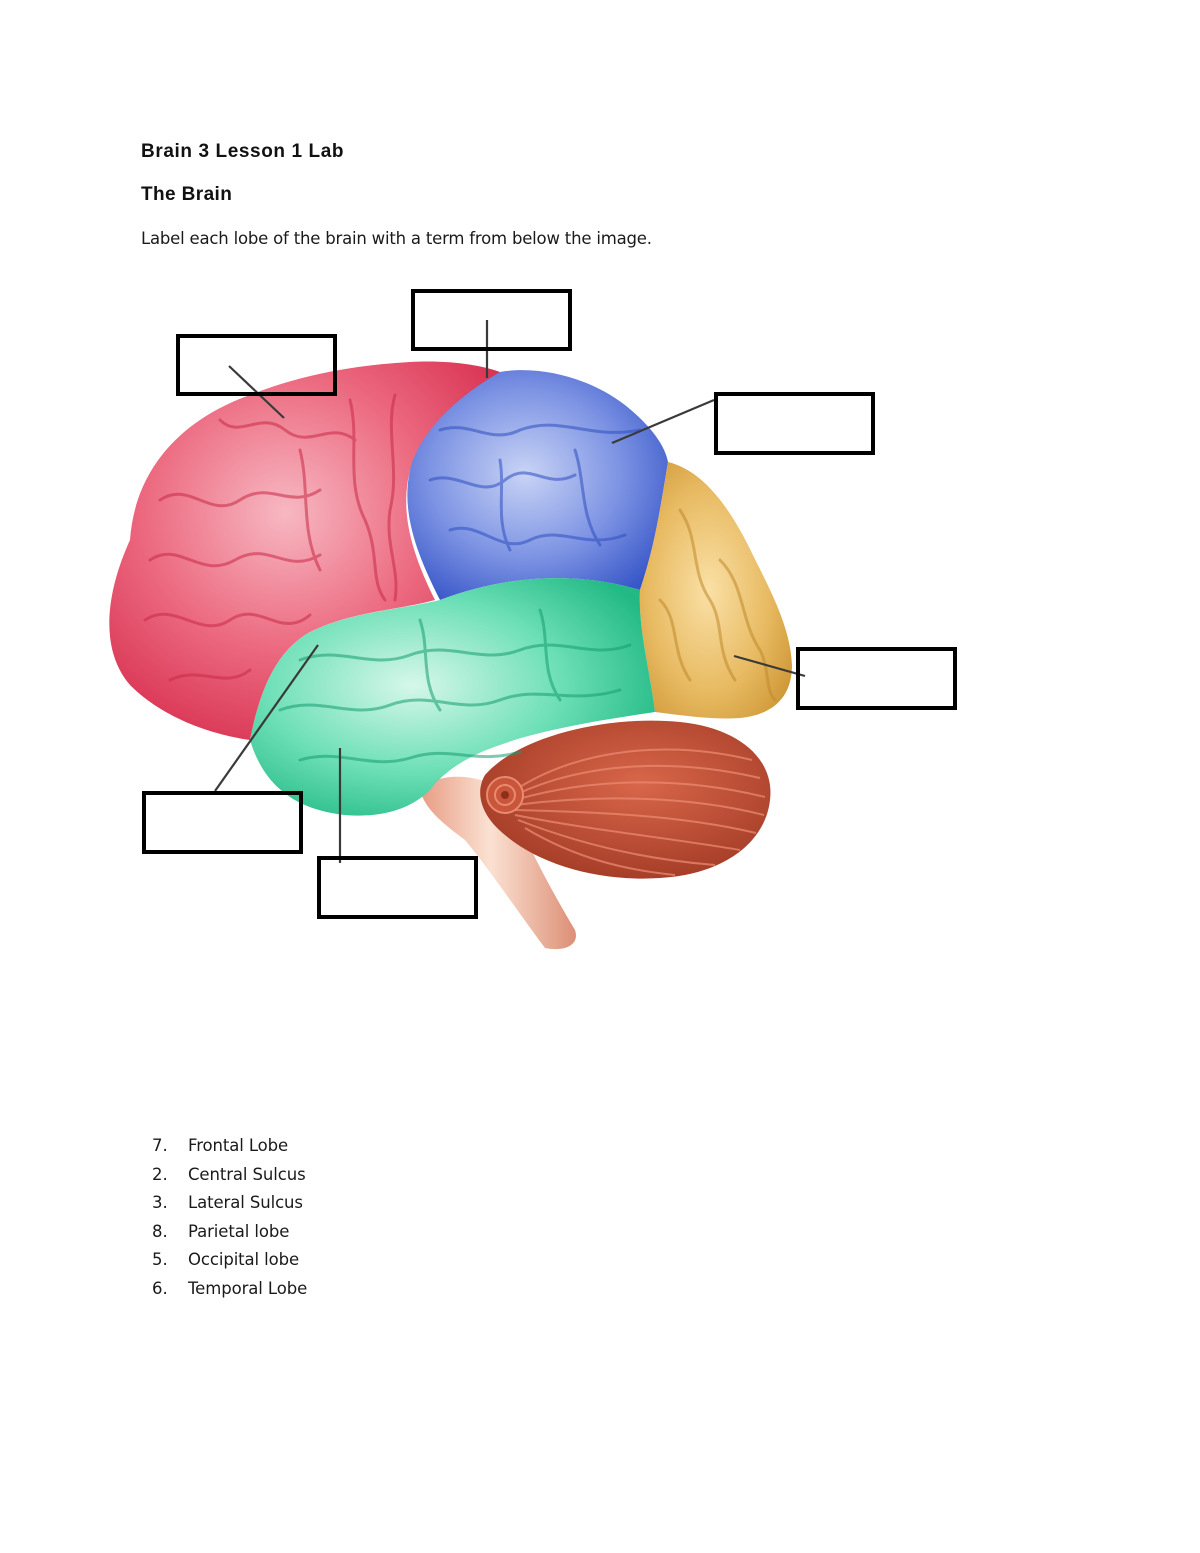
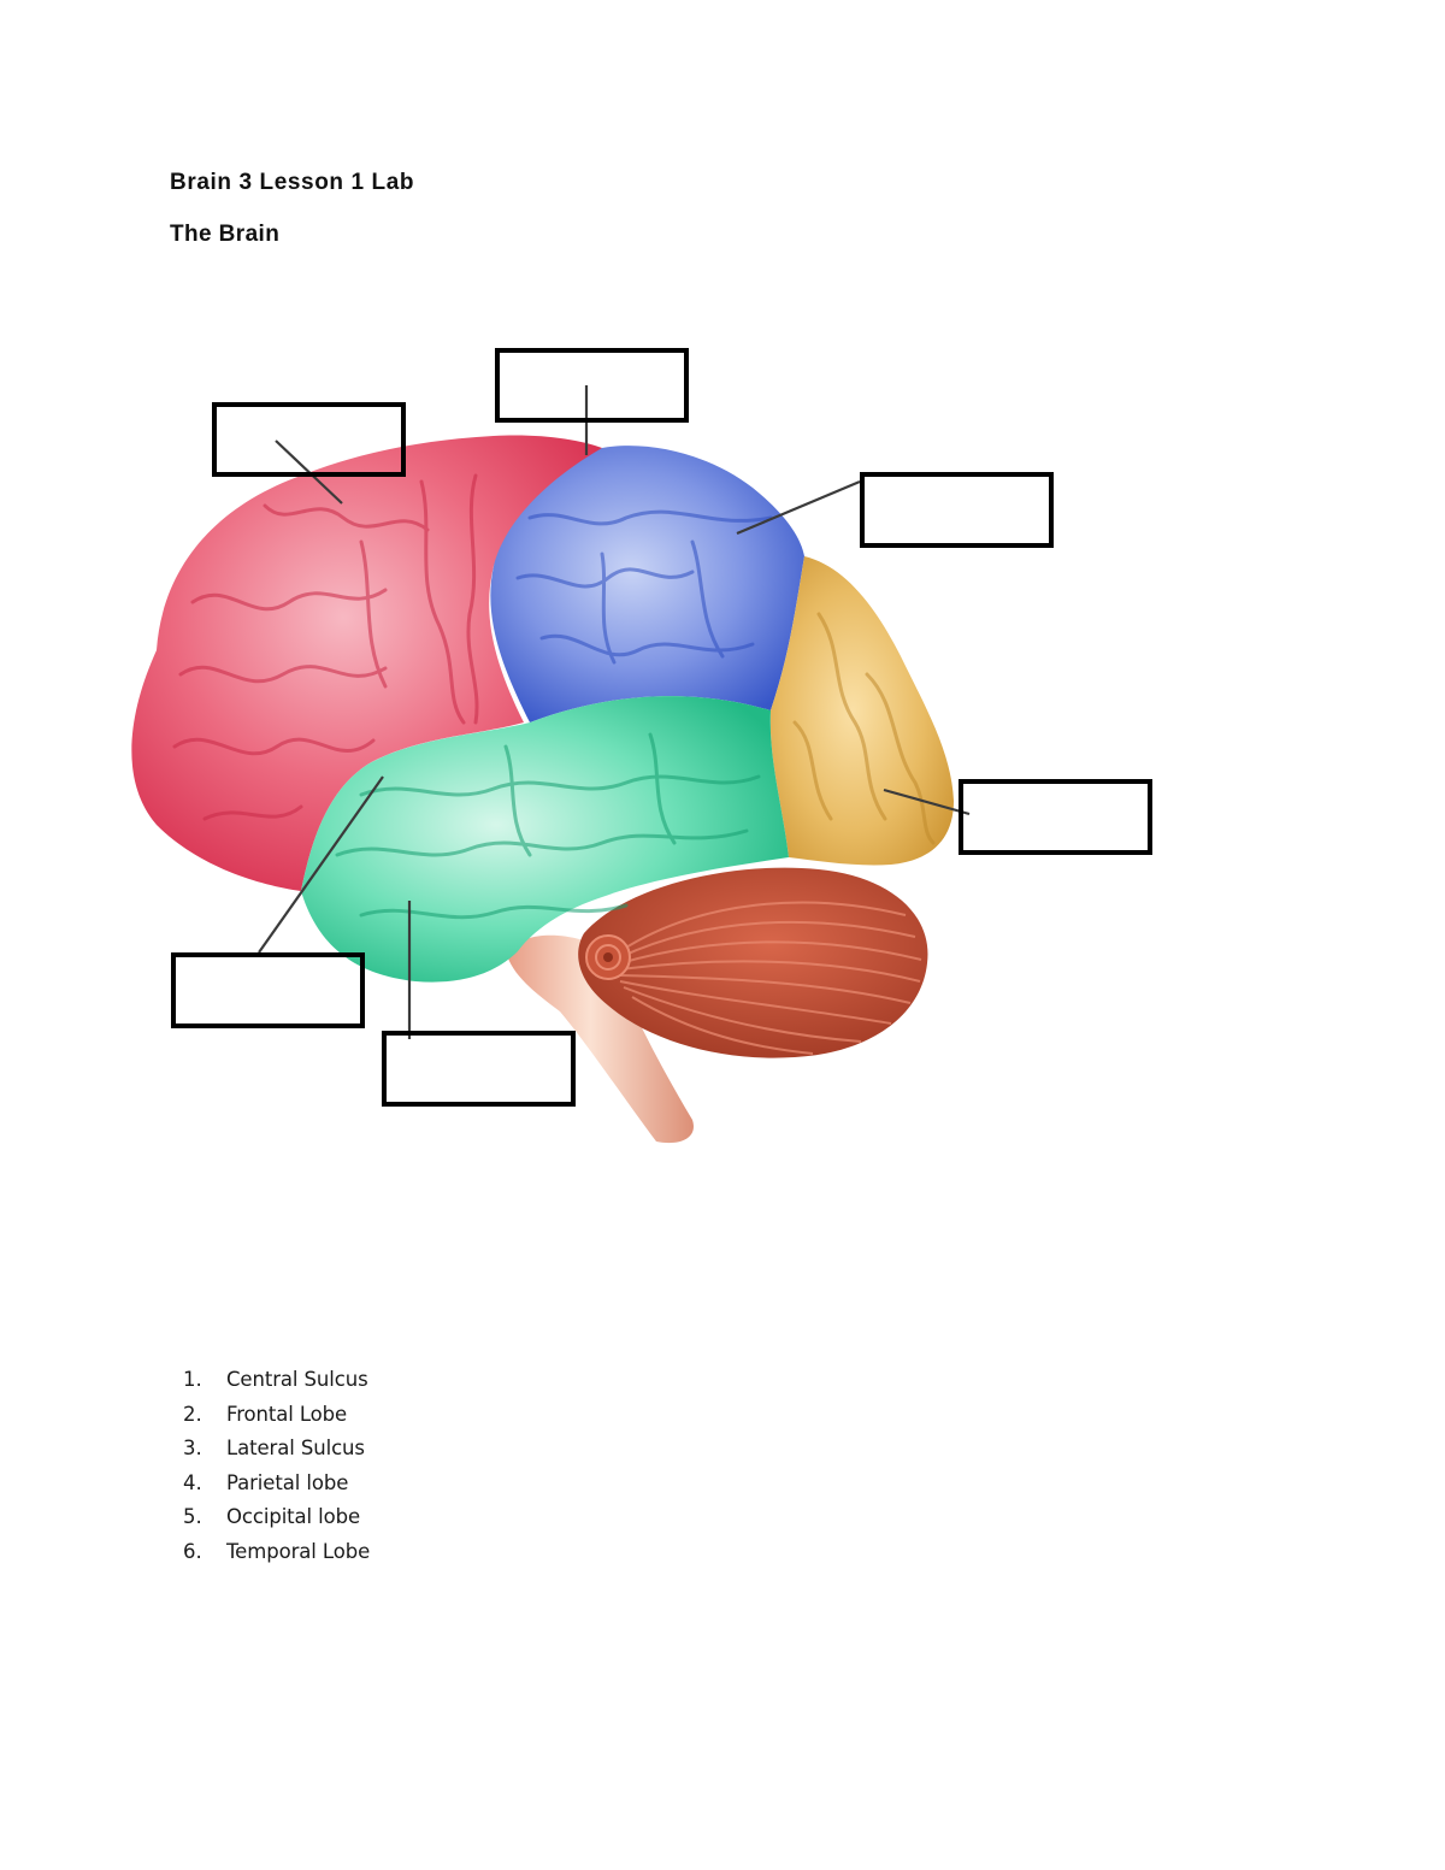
  Brain 3 Lesson 1 Lab
  The Brain
- Label each lobe of the brain with a term from below the image.
- 7.
+ 1.
- Frontal Lobe
+ Central Sulcus
  2.
- Central Sulcus
+ Frontal Lobe
  3.
  Lateral Sulcus
- 8.
+ 4.
  Parietal lobe
  5.
  Occipital lobe
  6.
  Temporal Lobe
